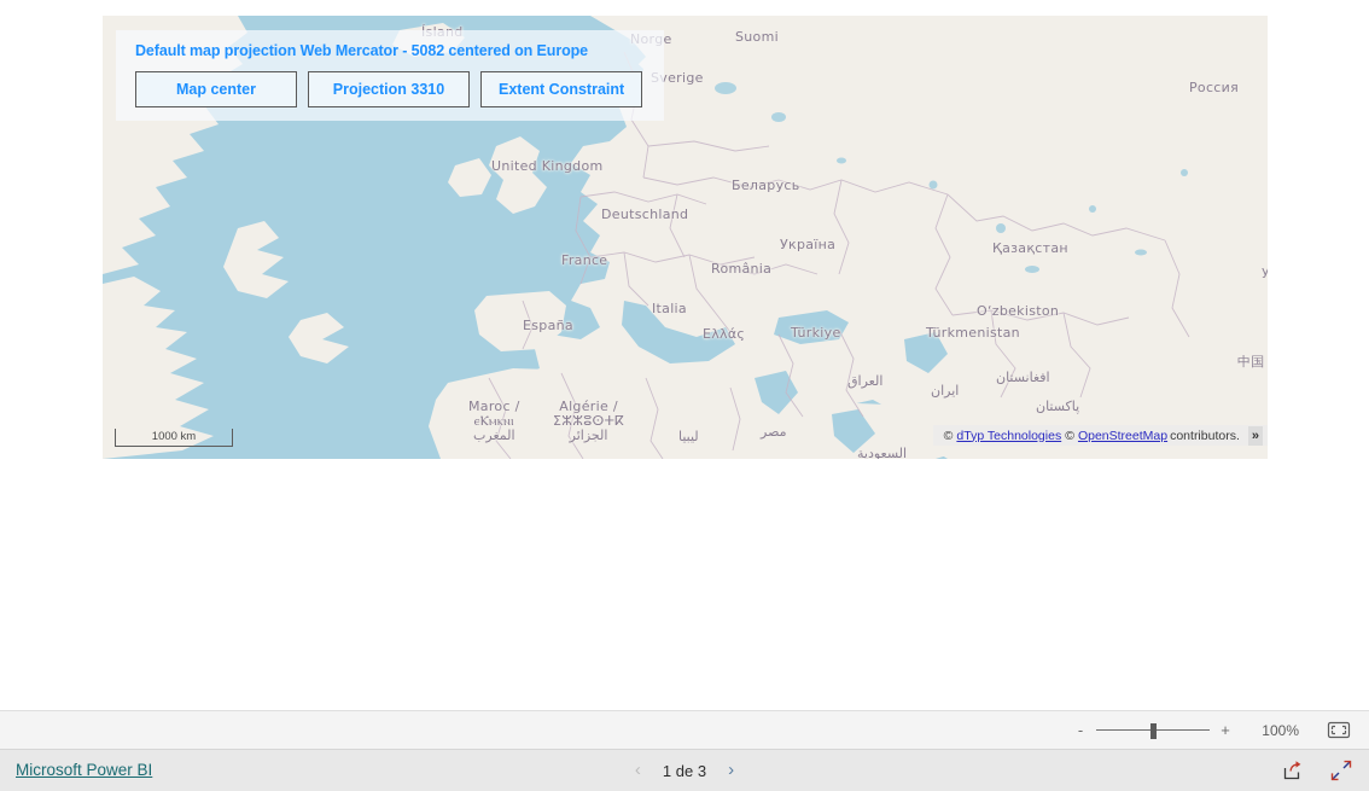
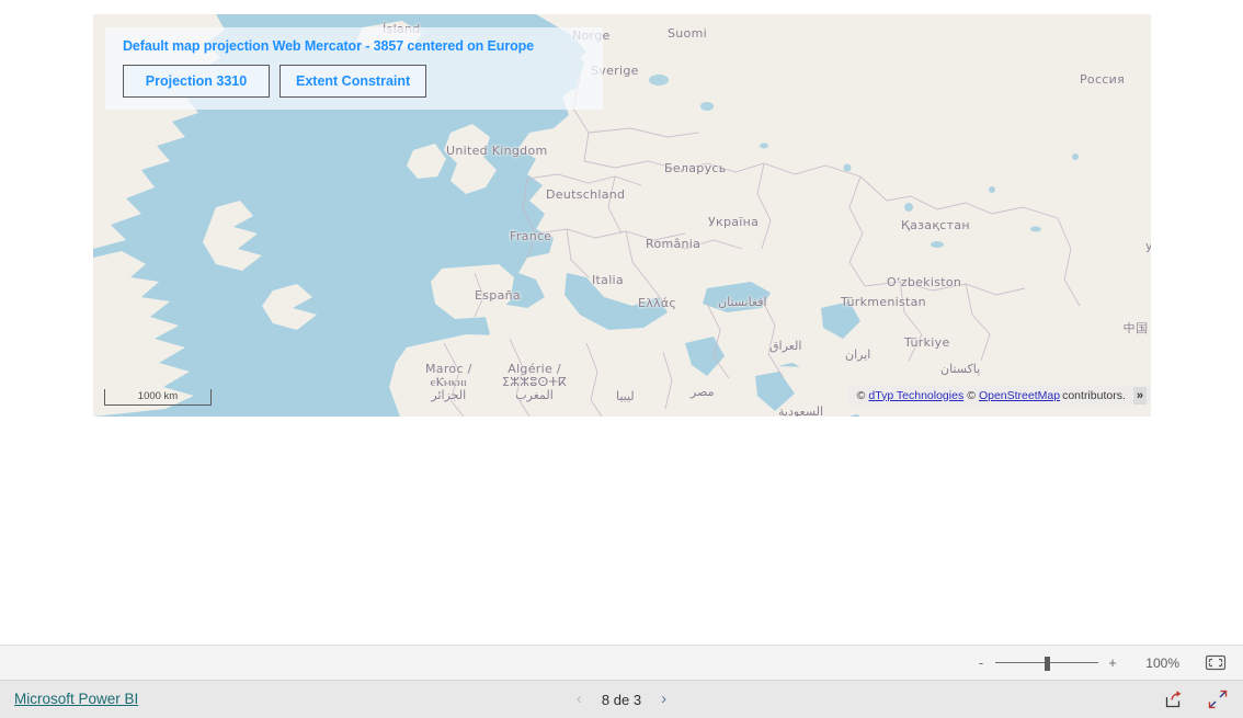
  Ísland
  Norge
  Suomi
  Sverige
  Россия
  United Kingdom
  Беларусь
  Deutschland
  Україна
  Қазақстан
  France
  România
  Italia
  O‘zbekiston
  España
  Ελλάς
- Türkiye
+ افغانستان
  Türkmenistan
  العراق
- افغانستان
+ Türkiye
  ایران
  پاکستان
  ليبيا
  مصر
  السعودية
  中国
  y
  Maroc /
  ⲉⲔⲙⲕⲛⲓ
- المغرب
+ الجزائر
  Algérie /
  ⵉⵣⵣⵓⵙⵜⴽ
- الجزائر
+ المغرب
- Default map projection Web Mercator - 5082 centered on Europe
+ Default map projection Web Mercator - 3857 centered on Europe
- Map center
  Projection 3310
  Extent Constraint
  1000 km
  ©
  dTyp Technologies
  ©
  OpenStreetMap
  contributors.
  »
  -
  +
  100%
  Microsoft Power BI
  ‹
- 1 de 3
+ 8 de 3
  ›
